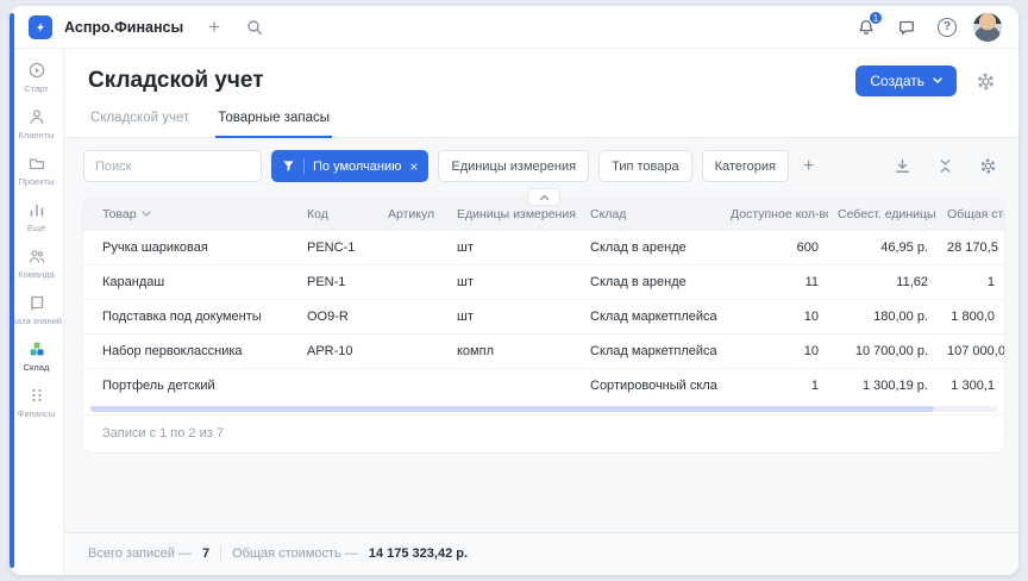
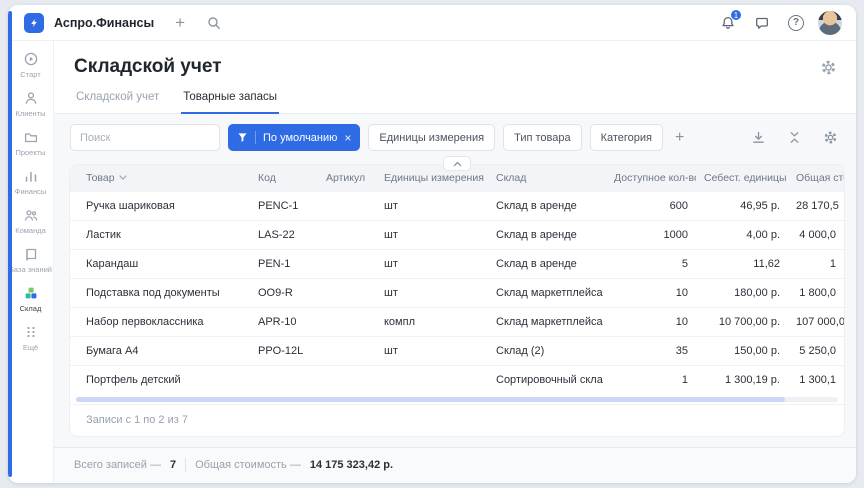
  Аспро.Финансы
  +
  1
  ?
  Старт
  Клиенты
  Проекты
- Ещё
+ Финансы
  Команда
  аза знаний
  Склад
- Финансы
+ Ещё
  Складской учет
- Создать
  Складской учет
  Товарные запасы
  Поиск
  По умолчанию
  ×
  Единицы измерения
  Тип товара
  Категория
  +
  Товар	Код	Артикул	Единицы измерения	Склад	Доступное кол-в	Себест. единицы	Общая ст
  Ручка шариковая	PENC-1		шт	Склад в аренде	600	46,95 р.	28 170,5
+ Ластик	LAS-22		шт	Склад в аренде	1000	4,00 р.	4 000,0
- Карандаш	PEN-1		шт	Склад в аренде	11	11,62	1
+ Карандаш	PEN-1		шт	Склад в аренде	5	11,62	1
  Подставка под документы	OO9-R		шт	Склад маркетплейса	10	180,00 р.	1 800,0
  Набор первоклассника	APR-10		компл	Склад маркетплейса	10	10 700,00 р.	107 000,0
+ Бумага А4	PPO-12L		шт	Склад (2)	35	150,00 р.	5 250,0
  Портфель детский				Сортировочный скла	1	1 300,19 р.	1 300,1
  Записи с 1 по 2 из 7
  Всего записей —
  7
  Общая стоимость —
  14 175 323,42 р.
